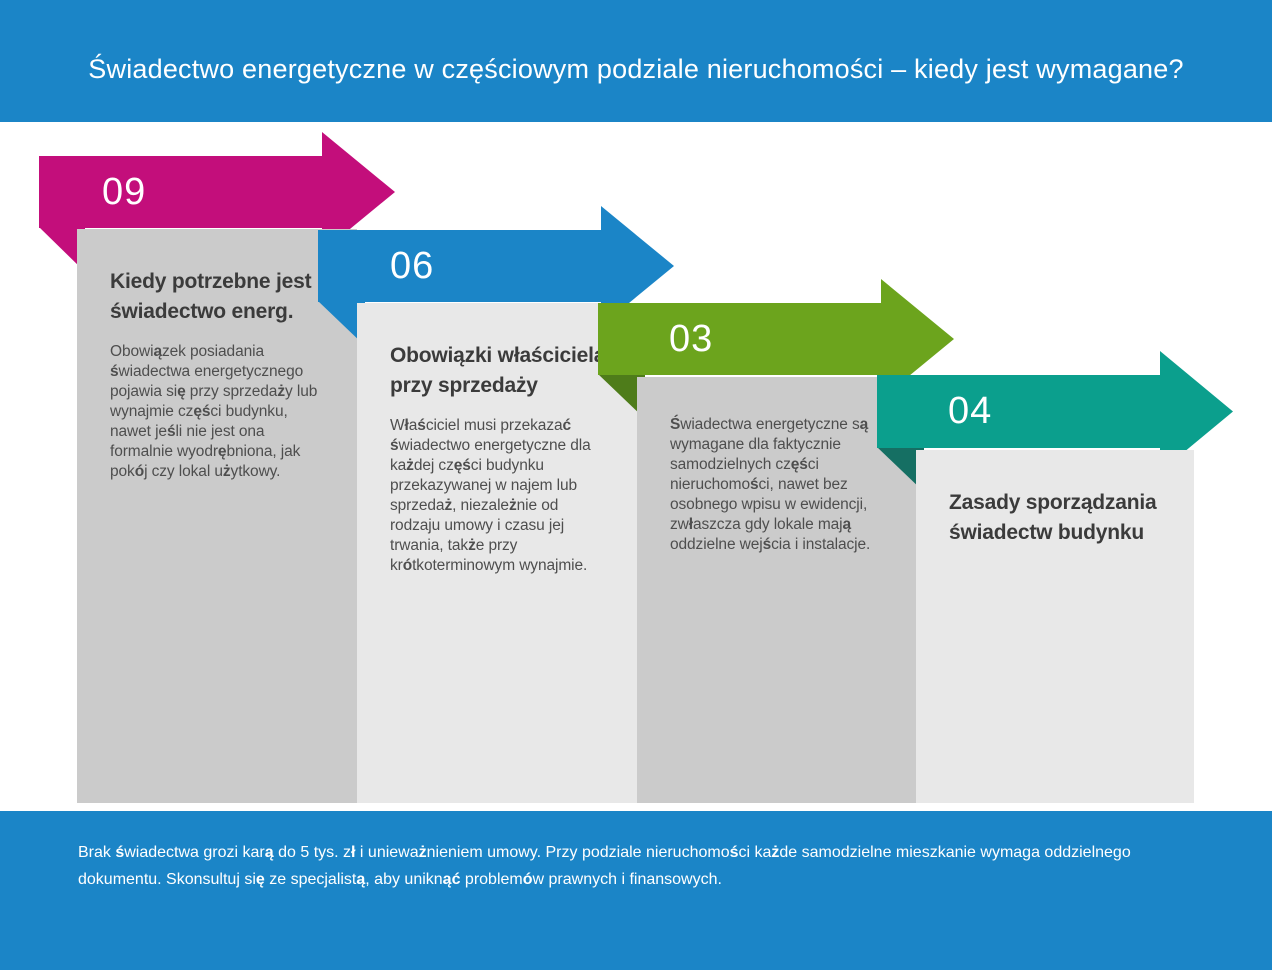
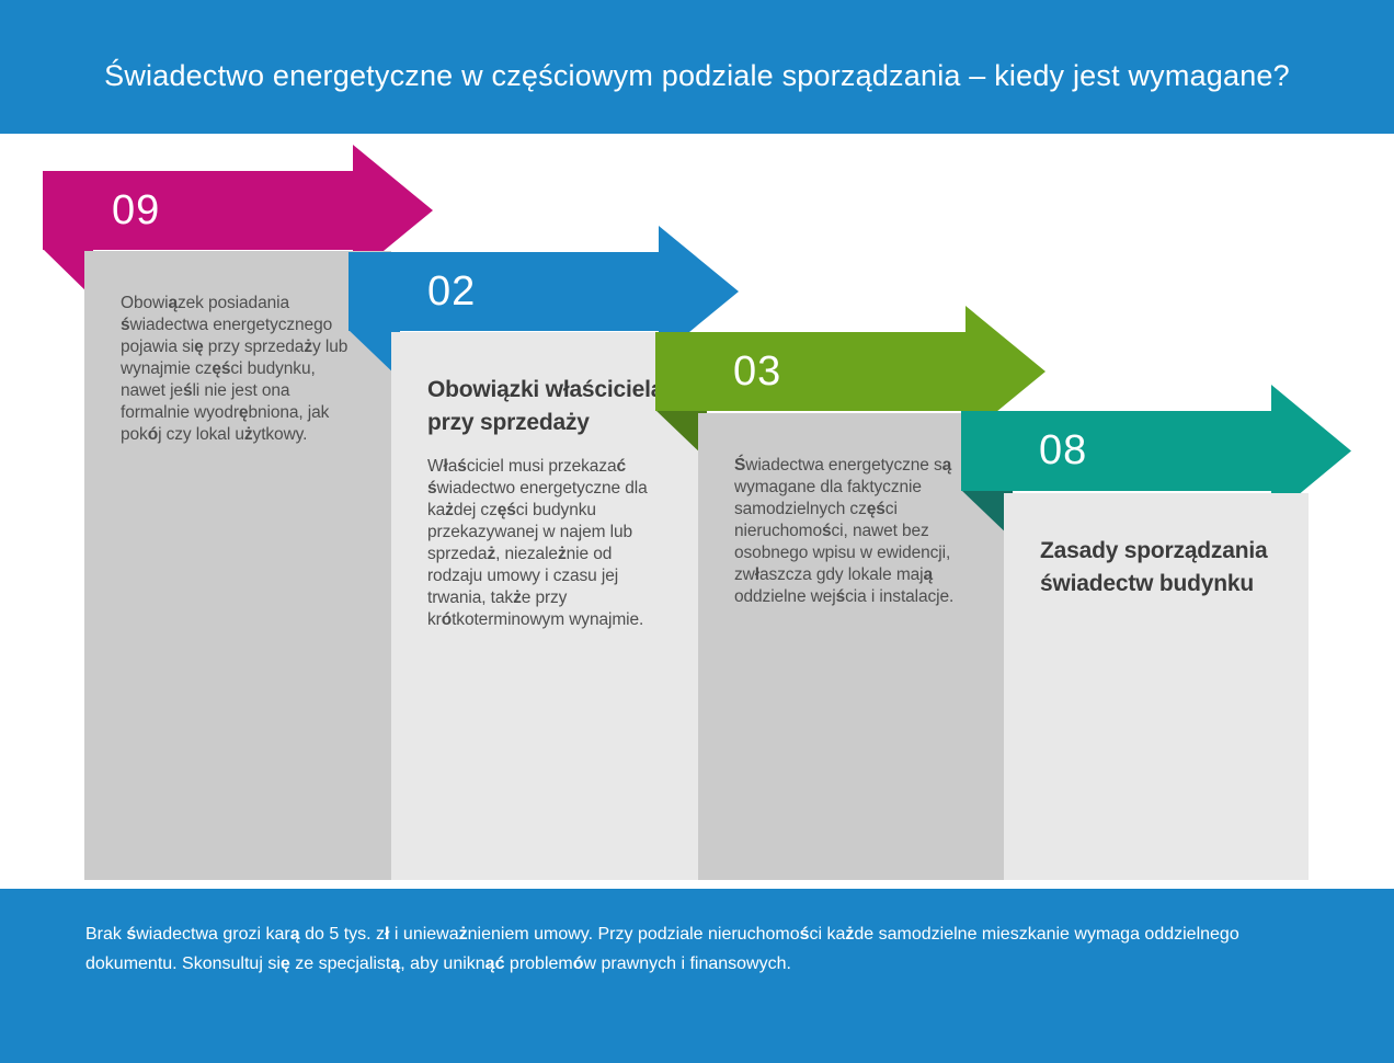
- Świadectwo energetyczne w częściowym podziale nieruchomości – kiedy jest wymagane?
+ Świadectwo energetyczne w częściowym podziale sporządzania – kiedy jest wymagane?
  09
- Kiedy potrzebne jest
- świadectwo energ.
  Obowiązek posiadania
  świadectwa energetycznego
  pojawia się przy sprzedaży lub
  wynajmie części budynku,
  nawet jeśli nie jest ona
  formalnie wyodrębniona, jak
  pokój czy lokal użytkowy.
- 06
+ 02
  Obowiązki właściciel
  przy sprzedaży
  Właściciel musi przekazać świadectwo energetyczne dla
  każdej części budynku
  przekazywanej w najem lub
  sprzedaż, niezależnie od
  rodzaju umowy i czasu jej
  trwania, także przy
  krótkoterminowym wynajmie.
  03
  Świadectwa energetyczne są
  wymagane dla faktycznie
  samodzielnych części
  nieruchomości, nawet bez
  osobnego wpisu w ewidencji,
  zwłaszcza gdy lokale mają
  oddzielne wejścia i instalacje.
- 04
+ 08
  Zasady sporządzania
  świadectw budynku
  Brak świadectwa grozi karą do 5 tys. zł i unieważnieniem umowy. Przy podziale nieruchomości każde samodzielne mieszkanie wymaga oddzielnego
  dokumentu. Skonsultuj się ze specjalistą, aby uniknąć problemów prawnych i finansowych.
